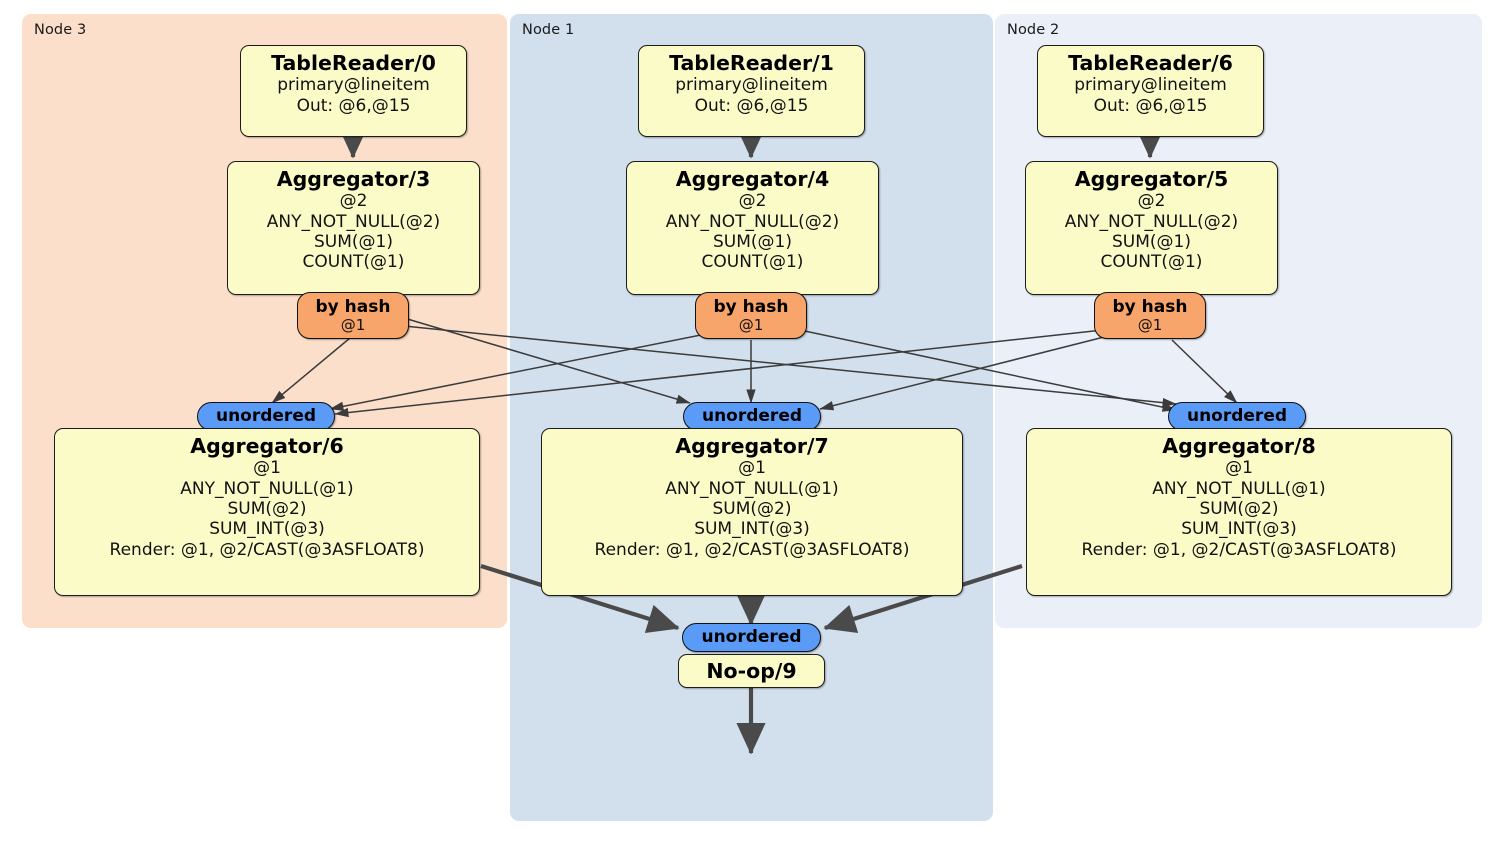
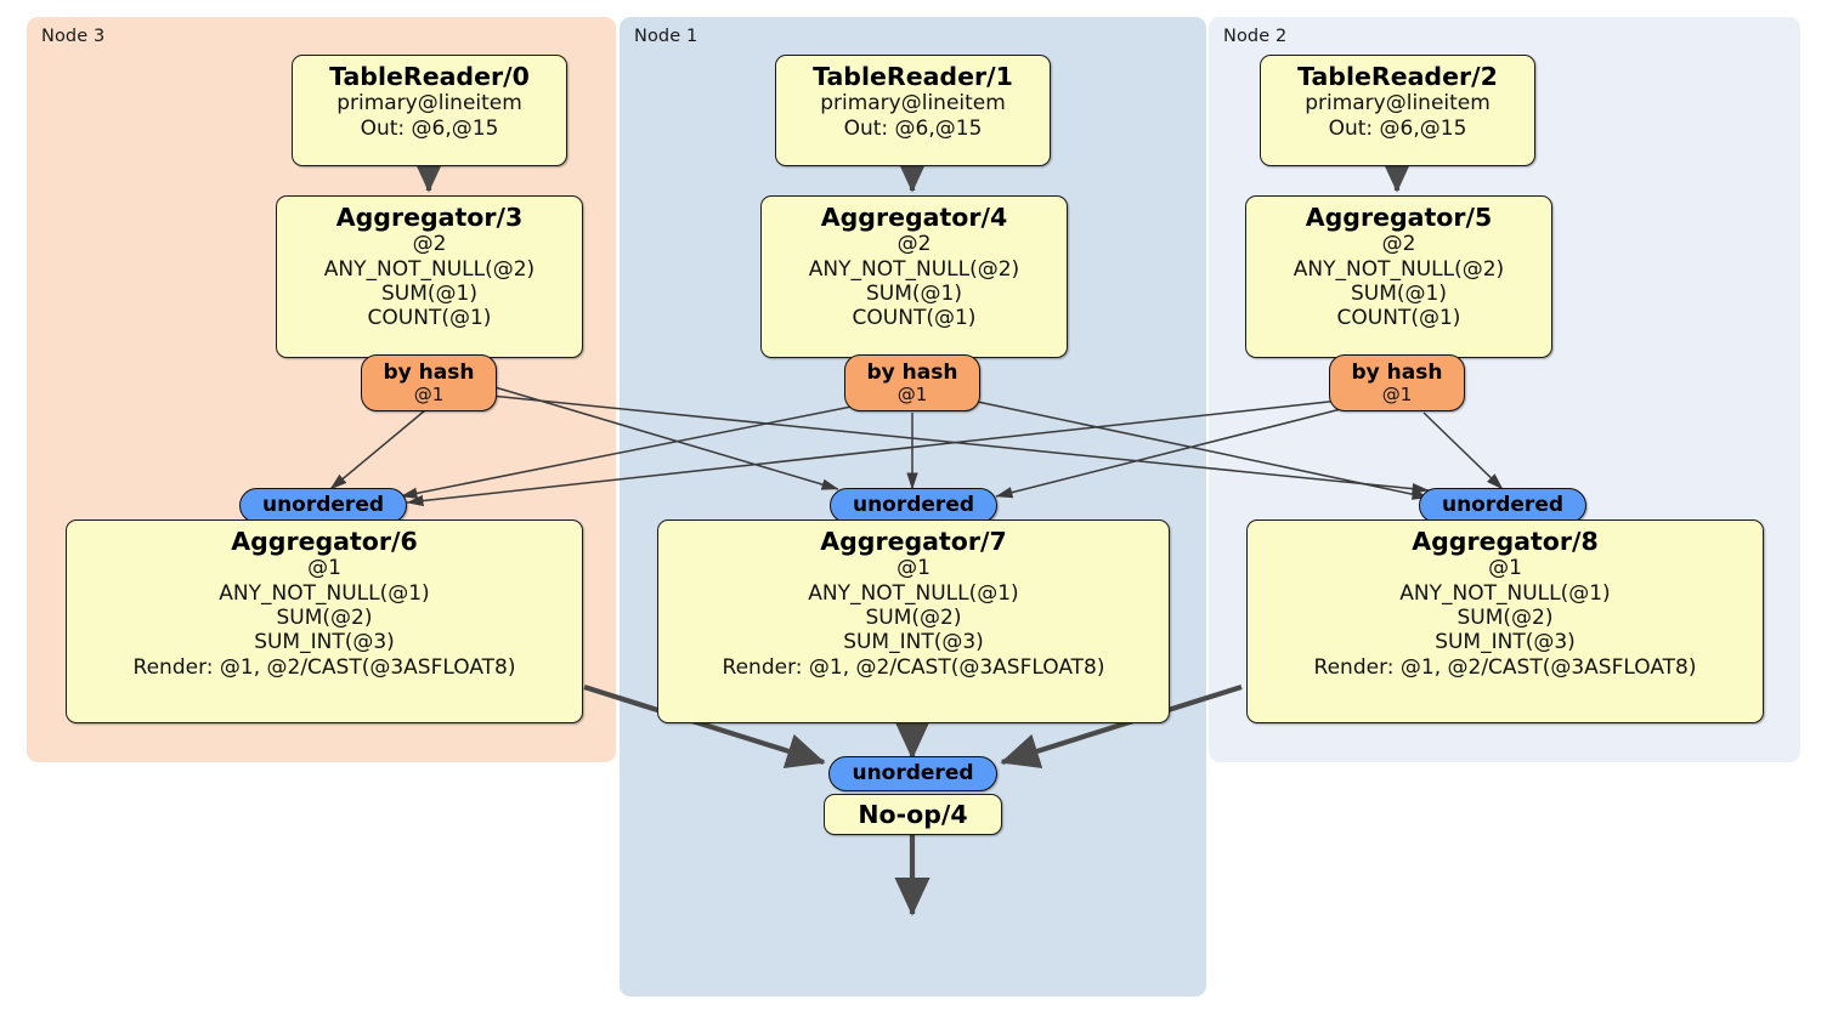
  Node 3
  Node 1
  Node 2
  TableReader/0
  primary@lineitem
  Out: @6,@15
  TableReader/1
  primary@lineitem
  Out: @6,@15
- TableReader/6
+ TableReader/2
  primary@lineitem
  Out: @6,@15
  Aggregator/3
  @2
  ANY_NOT_NULL(@2)
  SUM(@1)
  COUNT(@1)
  Aggregator/4
  @2
  ANY_NOT_NULL(@2)
  SUM(@1)
  COUNT(@1)
  Aggregator/5
  @2
  ANY_NOT_NULL(@2)
  SUM(@1)
  COUNT(@1)
  by hash
  @1
  by hash
  @1
  by hash
  @1
  unordered
  unordered
  unordered
  Aggregator/6
  @1
  ANY_NOT_NULL(@1)
  SUM(@2)
  SUM_INT(@3)
  Render: @1, @2/CAST(@3ASFLOAT8)
  Aggregator/7
  @1
  ANY_NOT_NULL(@1)
  SUM(@2)
  SUM_INT(@3)
  Render: @1, @2/CAST(@3ASFLOAT8)
  Aggregator/8
  @1
  ANY_NOT_NULL(@1)
  SUM(@2)
  SUM_INT(@3)
  Render: @1, @2/CAST(@3ASFLOAT8)
  unordered
- No-op/9
+ No-op/4
